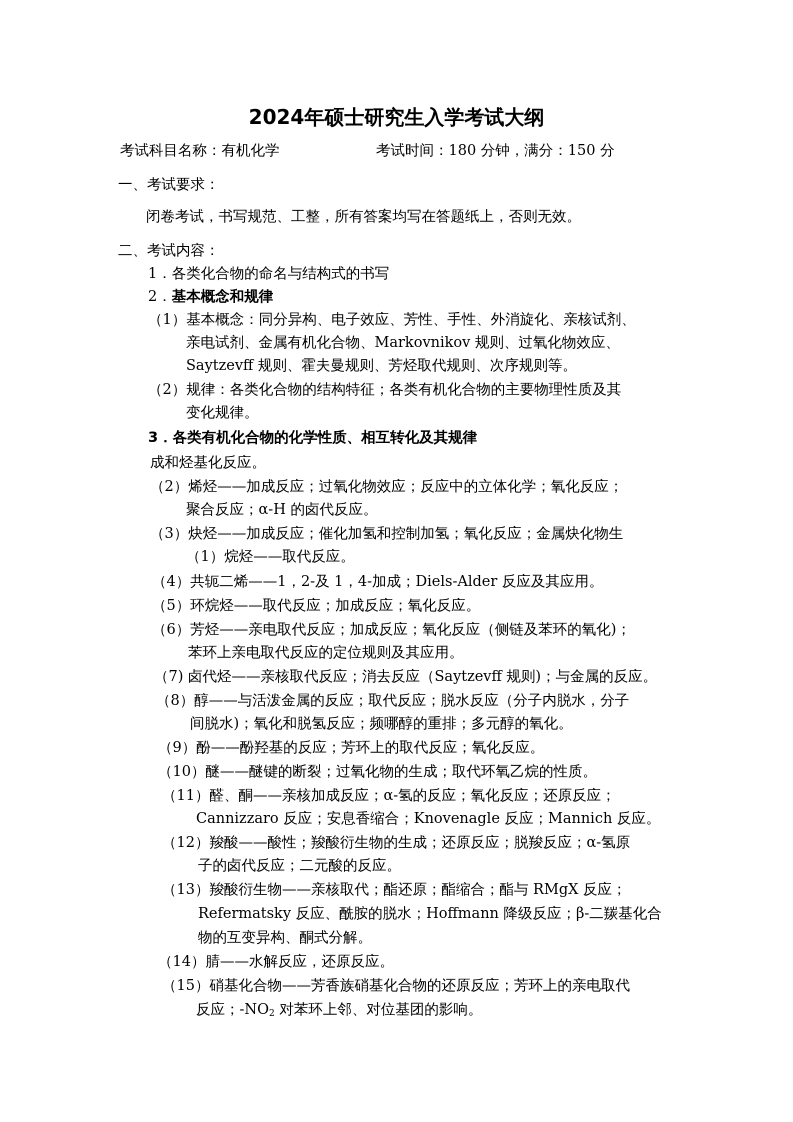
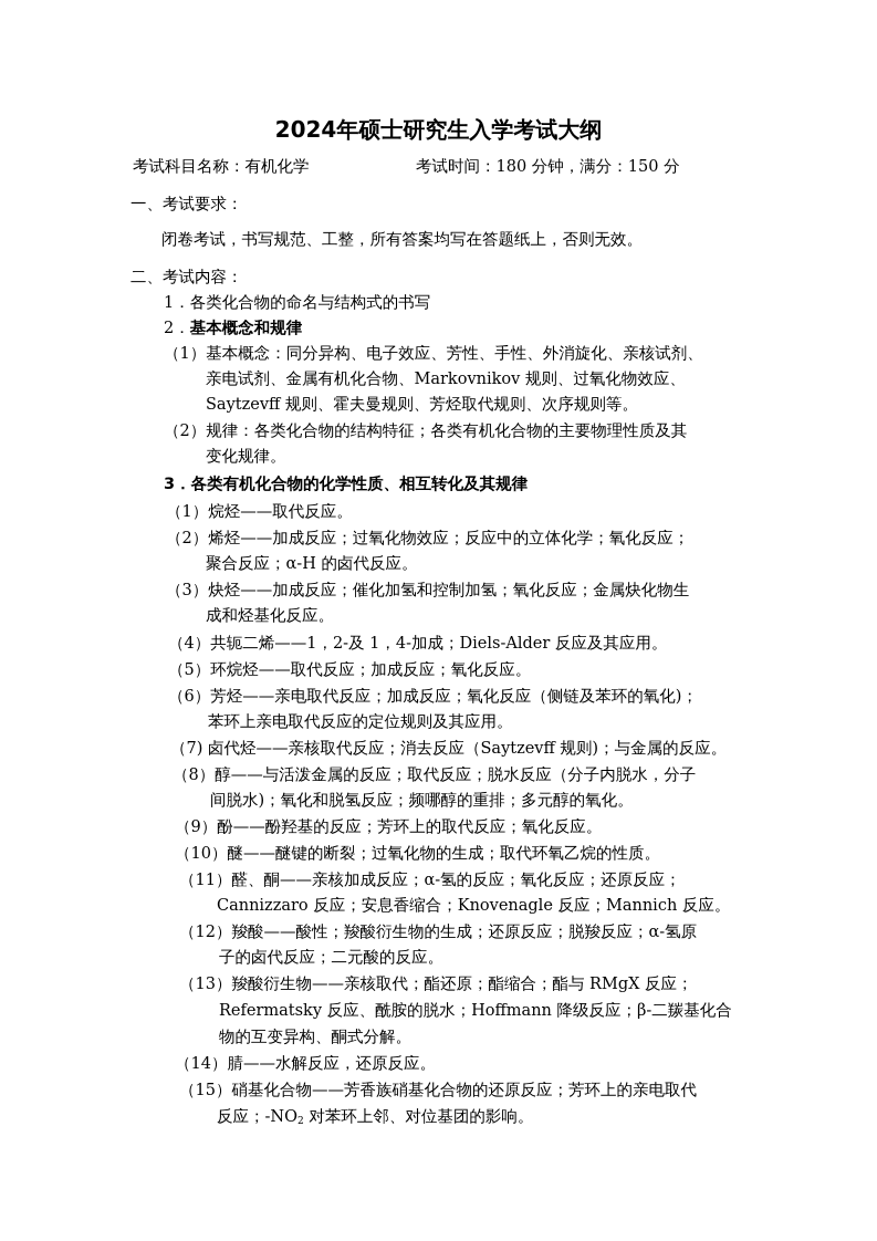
  2024年硕士研究生入学考试大纲
  考试科目名称：有机化学
  考试时间：180 分钟，满分：150 分
  一、考试要求：
  闭卷考试，书写规范、工整，所有答案均写在答题纸上，否则无效。
  二、考试内容：
  1．各类化合物的命名与结构式的书写
  2．基本概念和规律
  （1）基本概念：同分异构、电子效应、芳性、手性、外消旋化、亲核试剂、
  亲电试剂、金属有机化合物、Markovnikov 规则、过氧化物效应、
  Saytzevff 规则、霍夫曼规则、芳烃取代规则、次序规则等。
  （2）规律：各类化合物的结构特征；各类有机化合物的主要物理性质及其
  变化规律。
  3．各类有机化合物的化学性质、相互转化及其规律
- 成和烃基化反应。
+ （1）烷烃——取代反应。
  （2）烯烃——加成反应；过氧化物效应；反应中的立体化学；氧化反应；
  聚合反应；α-H 的卤代反应。
  （3）炔烃——加成反应；催化加氢和控制加氢；氧化反应；金属炔化物生
- （1）烷烃——取代反应。
+ 成和烃基化反应。
  （4）共轭二烯——1，2-及 1，4-加成；Diels-Alder 反应及其应用。
  （5）环烷烃——取代反应；加成反应；氧化反应。
  （6）芳烃——亲电取代反应；加成反应；氧化反应（侧链及苯环的氧化)；
  苯环上亲电取代反应的定位规则及其应用。
  （7) 卤代烃——亲核取代反应；消去反应（Saytzevff 规则)；与金属的反应。
  （8）醇——与活泼金属的反应；取代反应；脱水反应（分子内脱水，分子
  间脱水)；氧化和脱氢反应；频哪醇的重排；多元醇的氧化。
  （9）酚——酚羟基的反应；芳环上的取代反应；氧化反应。
  （10）醚——醚键的断裂；过氧化物的生成；取代环氧乙烷的性质。
  （11）醛、酮——亲核加成反应；α-氢的反应；氧化反应；还原反应；
  Cannizzaro 反应；安息香缩合；Knovenagle 反应；Mannich 反应。
  （12）羧酸——酸性；羧酸衍生物的生成；还原反应；脱羧反应；α-氢原
  子的卤代反应；二元酸的反应。
  （13）羧酸衍生物——亲核取代；酯还原；酯缩合；酯与 RMgX 反应；
  Refermatsky 反应、酰胺的脱水；Hoffmann 降级反应；β-二羰基化合
  物的互变异构、酮式分解。
  （14）腈——水解反应，还原反应。
  （15）硝基化合物——芳香族硝基化合物的还原反应；芳环上的亲电取代
  反应；-NO2 对苯环上邻、对位基团的影响。
